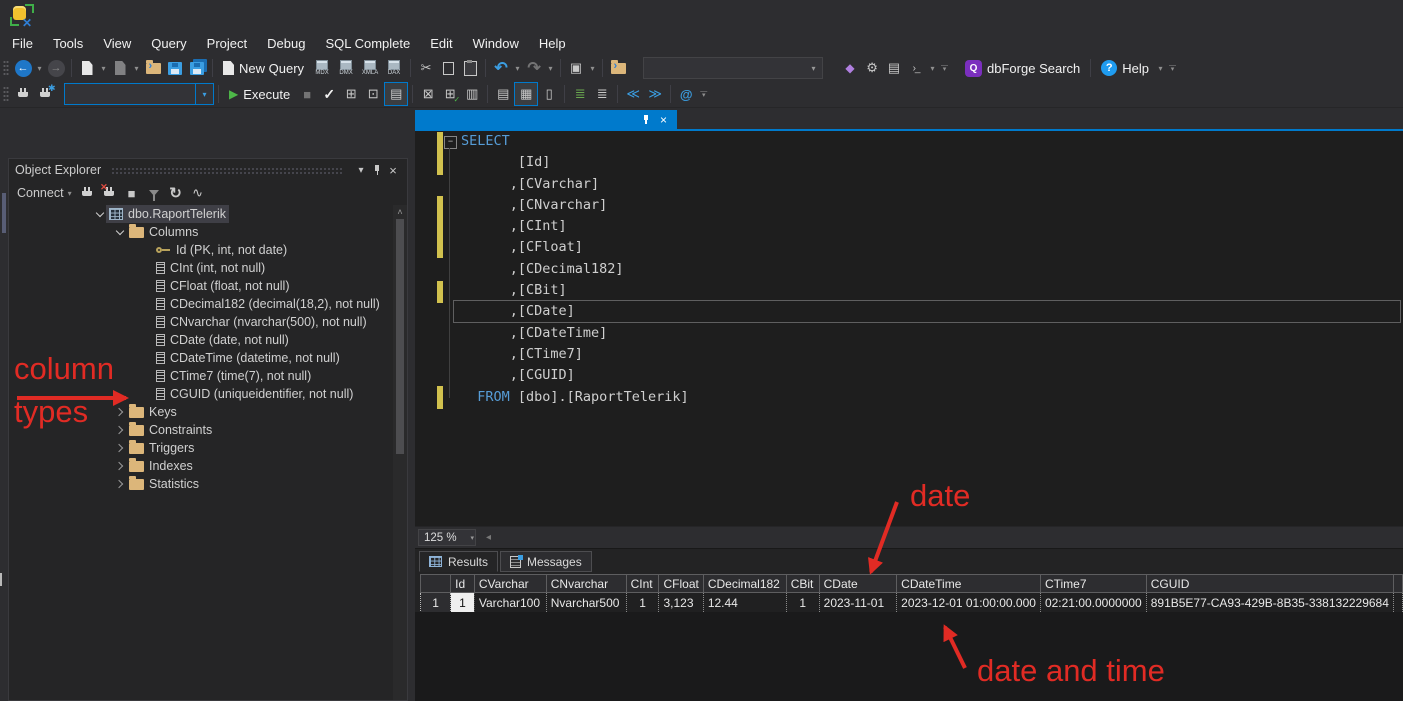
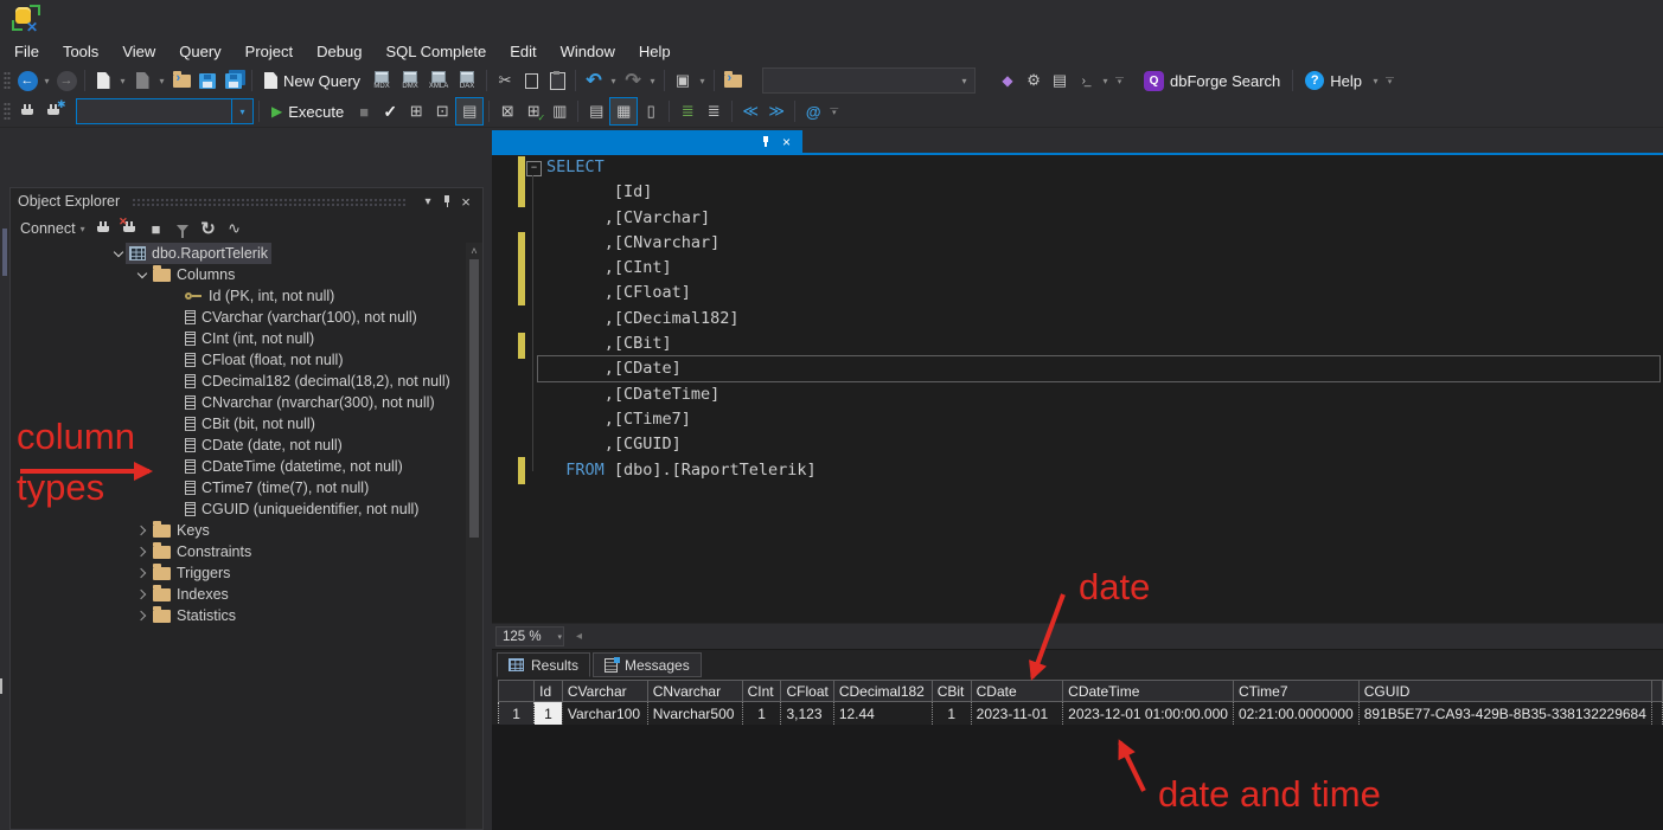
  ✕
  File
  Tools
  View
  Query
  Project
  Debug
  SQL Complete
  Edit
  Window
  Help
  ←
  ▾
  →
  ▾
  ▾
  New Query
  ✂
  ↶
  ▾
  ↷
  ▾
  ▣
  ▾
  ▾
  ◆
  ⚙
  ▤
  ›_
  ▾
  Q
  dbForge Search
  ?
  Help
  ▾
  ✱
  ▾
  ▶
  Execute
  ■
  ✓
  ⊞
  ⊡
  ▤
  ⊠
  ⊞
  ✓
  ▥
  ▤
  ▦
  ▯
  ≣
  ≣
  ≪
  ≫
  @
  Object Explorer
  ▾
  ×
  Connect
  ▾
  ✕
  ■
  ↻
  ∿
  dbo.RaportTelerik
  Columns
- Id (PK, int, not date)
+ Id (PK, int, not null)
+ CVarchar (varchar(100), not null)
  CInt (int, not null)
  CFloat (float, not null)
  CDecimal182 (decimal(18,2), not null)
- CNvarchar (nvarchar(500), not null)
+ CNvarchar (nvarchar(300), not null)
+ CBit (bit, not null)
  CDate (date, not null)
  CDateTime (datetime, not null)
  CTime7 (time(7), not null)
  CGUID (uniqueidentifier, not null)
  Keys
  Constraints
  Triggers
  Indexes
  Statistics
  ˄
  ×
  −
  SELECT
  [Id]
  ,[CVarchar]
  ,[CNvarchar]
  ,[CInt]
  ,[CFloat]
  ,[CDecimal182]
  ,[CBit]
  ,[CDate]
  ,[CDateTime]
  ,[CTime7]
  ,[CGUID]
  FROM [dbo].[RaportTelerik]
  125 %
  ◂
  Results
  Messages
  	Id	CVarchar	CNvarchar	CInt	CFloat	CDecimal182	CBit	CDate	CDateTime	CTime7	CGUID
  1	1	Varchar100	Nvarchar500	1	3,123	12.44	1	2023-11-01	2023-12-01 01:00:00.000	02:21:00.0000000	891B5E77-CA93-429B-8B35-338132229684
  column
  types
  date
  date and time
